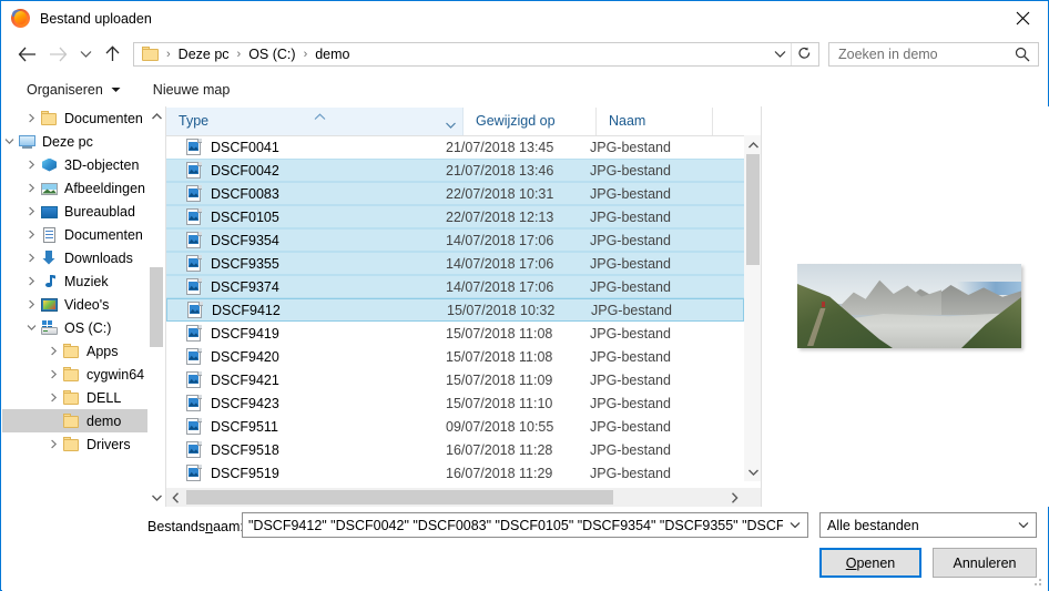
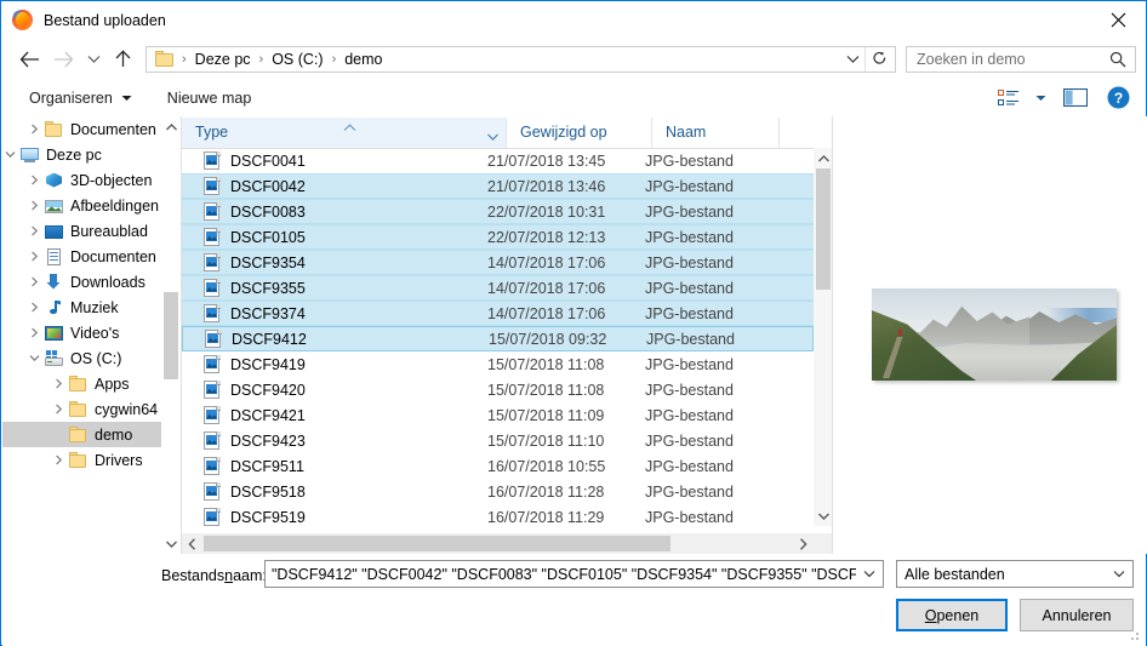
  Bestand uploaden
  ›
  Deze pc
  ›
  OS (C:)
  ›
  demo
  Zoeken in demo
  Organiseren
  Nieuwe map
+ ?
  Documenten
  Deze pc
  3D-objecten
  Afbeeldingen
  Bureaublad
  Documenten
  Downloads
  Muziek
  Video's
  OS (C:)
  Apps
  cygwin64
- DELL
  demo
  Drivers
  Type
  Gewijzigd op
  Naam
  DSCF0041
  21/07/2018 13:45
  JPG-bestand
  DSCF0042
  21/07/2018 13:46
  JPG-bestand
  DSCF0083
  22/07/2018 10:31
  JPG-bestand
  DSCF0105
  22/07/2018 12:13
  JPG-bestand
  DSCF9354
  14/07/2018 17:06
  JPG-bestand
  DSCF9355
  14/07/2018 17:06
  JPG-bestand
  DSCF9374
  14/07/2018 17:06
  JPG-bestand
  DSCF9412
- 15/07/2018 10:32
+ 15/07/2018 09:32
  JPG-bestand
  DSCF9419
  15/07/2018 11:08
  JPG-bestand
  DSCF9420
  15/07/2018 11:08
  JPG-bestand
  DSCF9421
  15/07/2018 11:09
  JPG-bestand
  DSCF9423
  15/07/2018 11:10
  JPG-bestand
  DSCF9511
- 09/07/2018 10:55
+ 16/07/2018 10:55
  JPG-bestand
  DSCF9518
  16/07/2018 11:28
  JPG-bestand
  DSCF9519
  16/07/2018 11:29
  JPG-bestand
  Bestandsnaam
  "DSCF9412" "DSCF0042" "DSCF0083" "DSCF0105" "DSCF9354" "DSCF9355" "DSCF
  Alle bestanden
  O
  penen
  Annuleren
